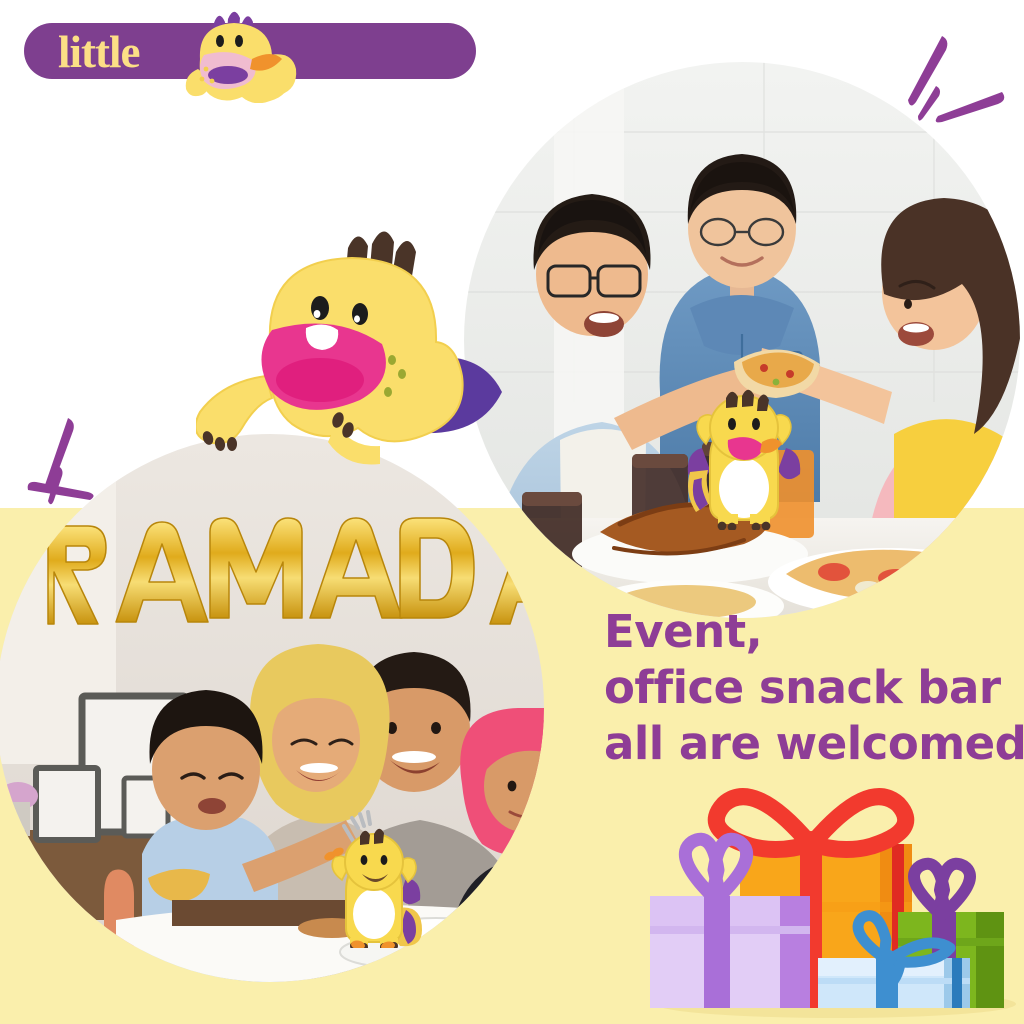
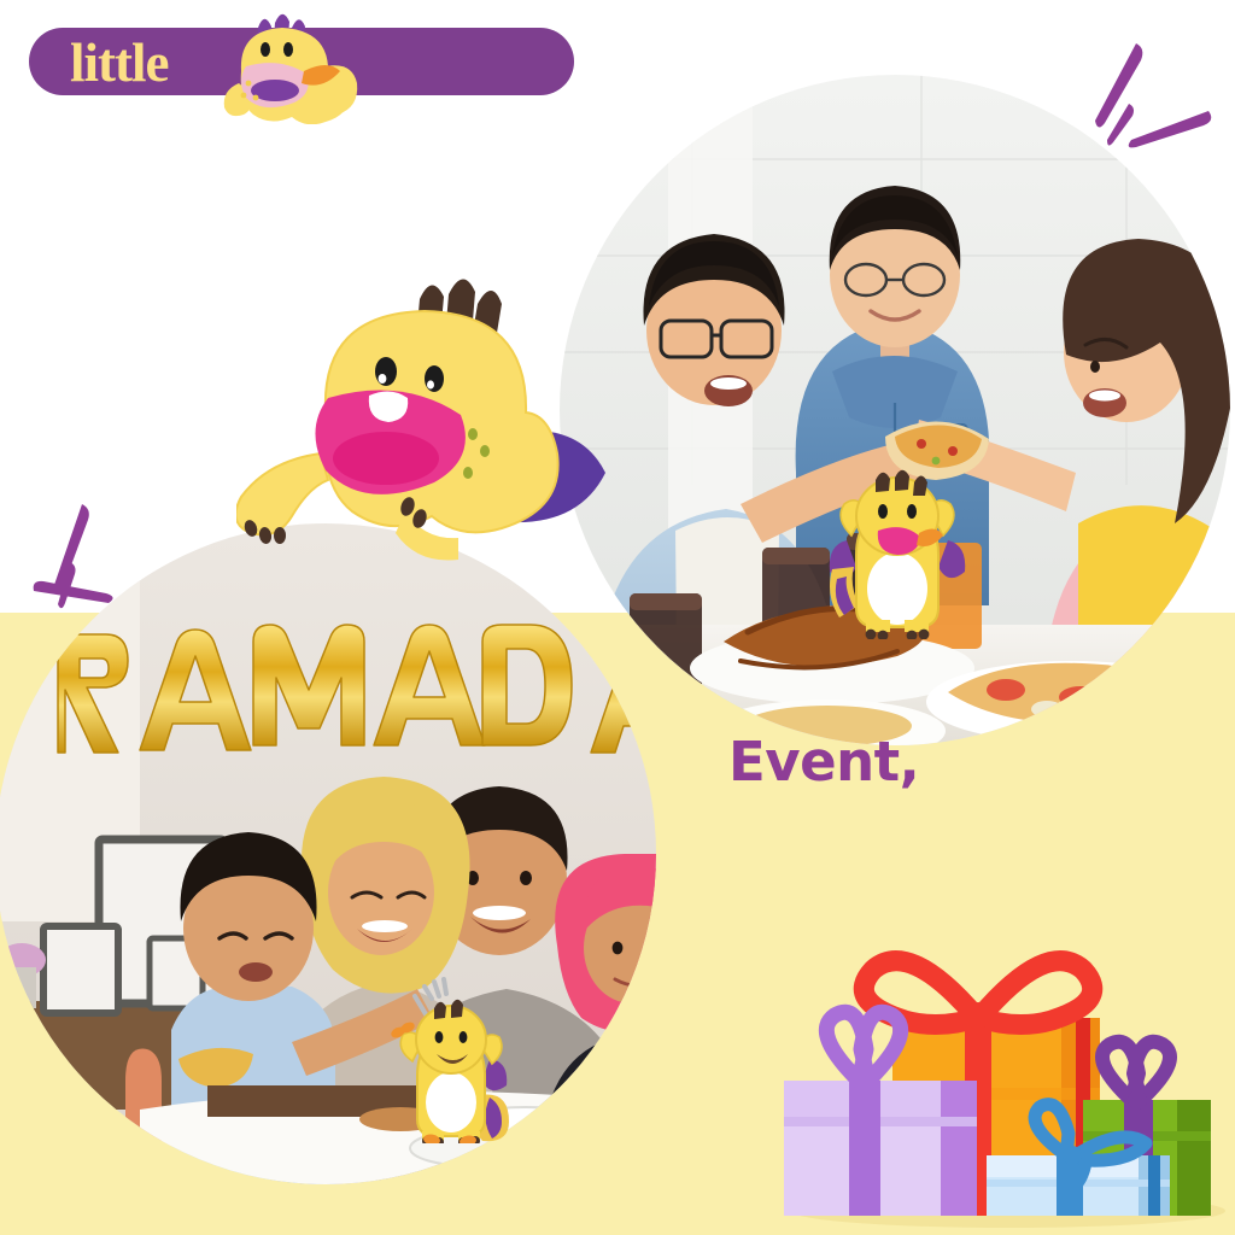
  Event,
- office snack bar
- all are welcomed
  little
